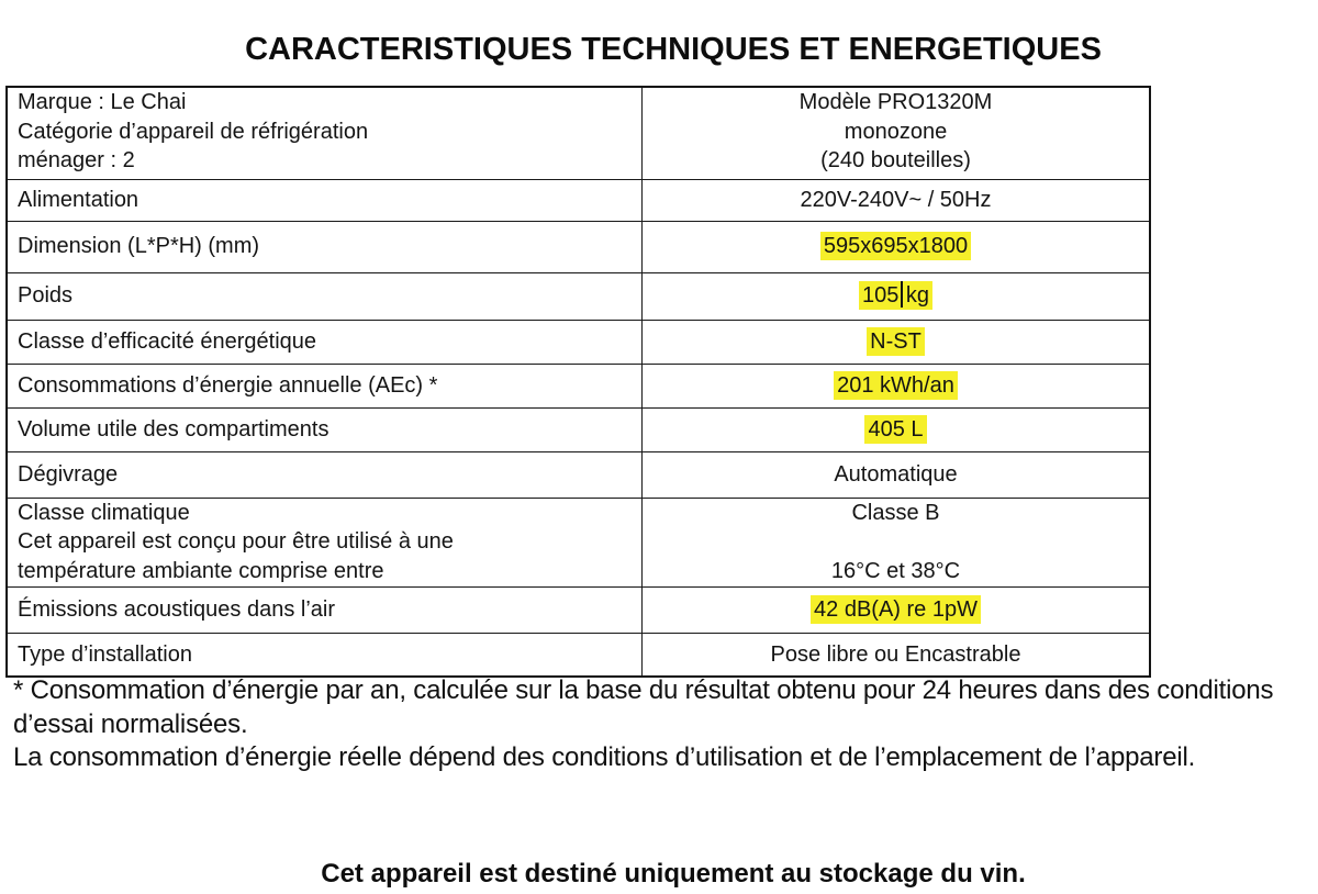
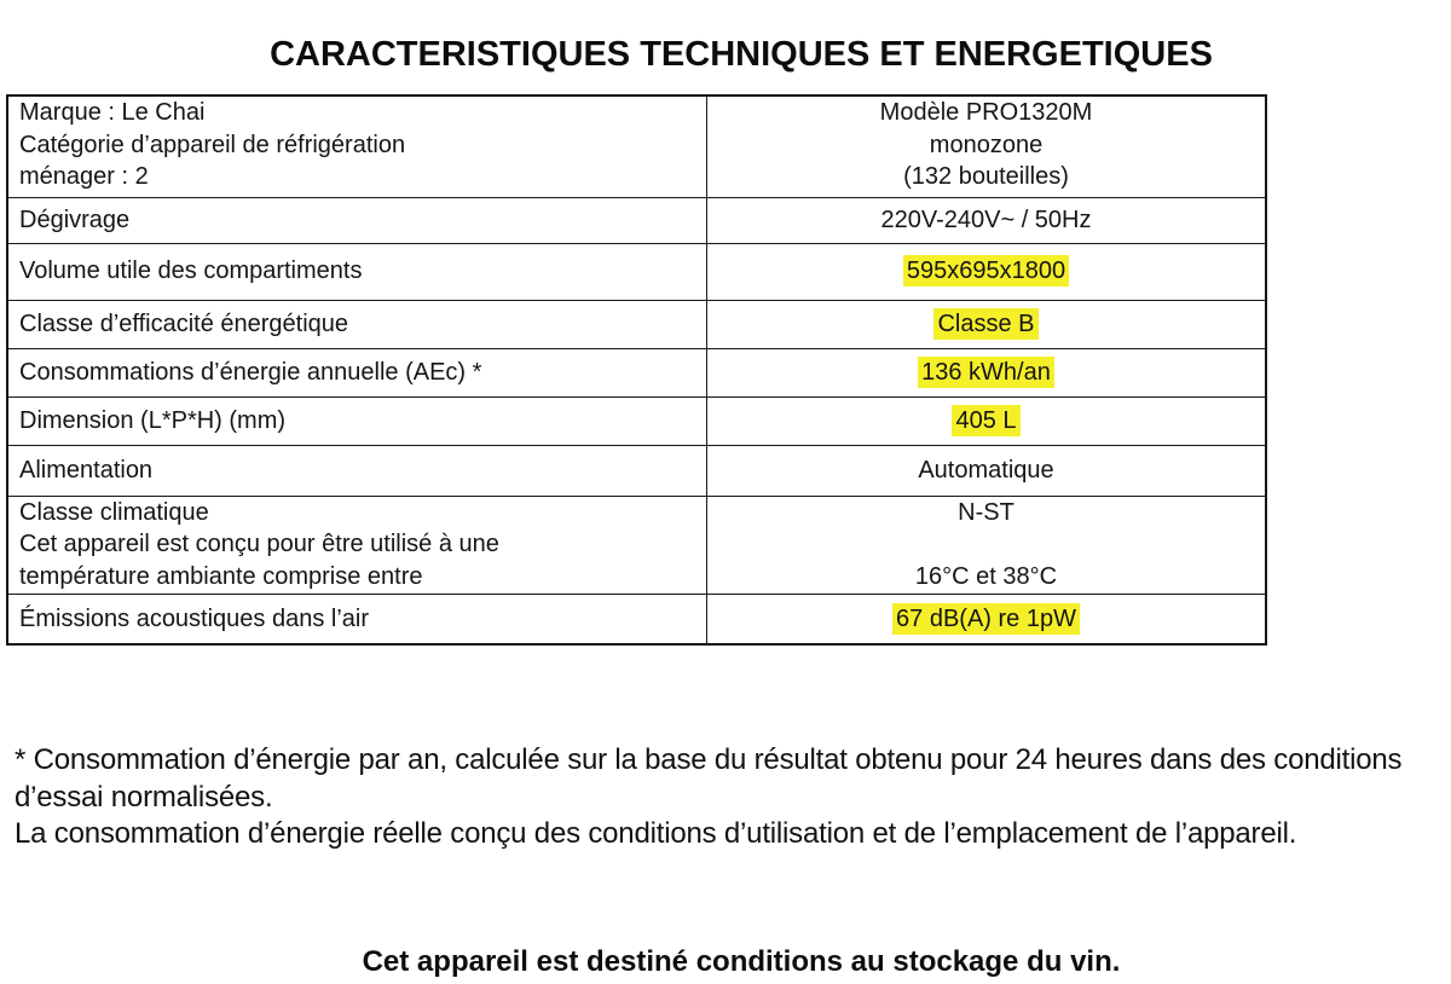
  CARACTERISTIQUES TECHNIQUES ET ENERGETIQUES
- Marque : Le Chai Catégorie d’appareil de réfrigération ménager : 2	Modèle PRO1320M monozone (240 bouteilles)
+ Marque : Le Chai Catégorie d’appareil de réfrigération ménager : 2	Modèle PRO1320M monozone (132 bouteilles)
- Alimentation	220V-240V~ / 50Hz
+ Dégivrage	220V-240V~ / 50Hz
- Dimension (L*P*H) (mm)	595x695x1800
+ Volume utile des compartiments	595x695x1800
- Poids	105 kg
- Classe d’efficacité énergétique	N-ST
+ Classe d’efficacité énergétique	Classe B
- Consommations d’énergie annuelle (AEc) *	201 kWh/an
+ Consommations d’énergie annuelle (AEc) *	136 kWh/an
- Volume utile des compartiments	405 L
+ Dimension (L*P*H) (mm)	405 L
- Dégivrage	Automatique
+ Alimentation	Automatique
- Classe climatique Cet appareil est conçu pour être utilisé à une température ambiante comprise entre	Classe B 16°C et 38°C
+ Classe climatique Cet appareil est conçu pour être utilisé à une température ambiante comprise entre	N-ST 16°C et 38°C
- Émissions acoustiques dans l’air	42 dB(A) re 1pW
+ Émissions acoustiques dans l’air	67 dB(A) re 1pW
- Type d’installation	Pose libre ou Encastrable
  * Consommation d’énergie par an, calculée sur la base du résultat obtenu pour 24 heures dans des conditions d’essai normalisées.
- La consommation d’énergie réelle dépend des conditions d’utilisation et de l’emplacement de l’appareil.
+ La consommation d’énergie réelle conçu des conditions d’utilisation et de l’emplacement de l’appareil.
- Cet appareil est destiné uniquement au stockage du vin.
+ Cet appareil est destiné conditions au stockage du vin.
